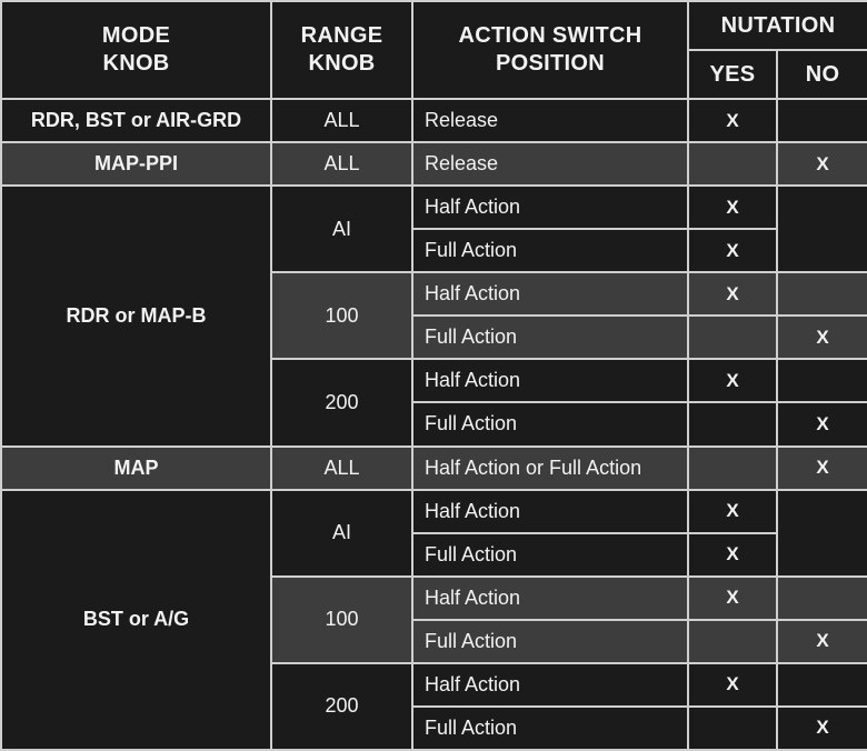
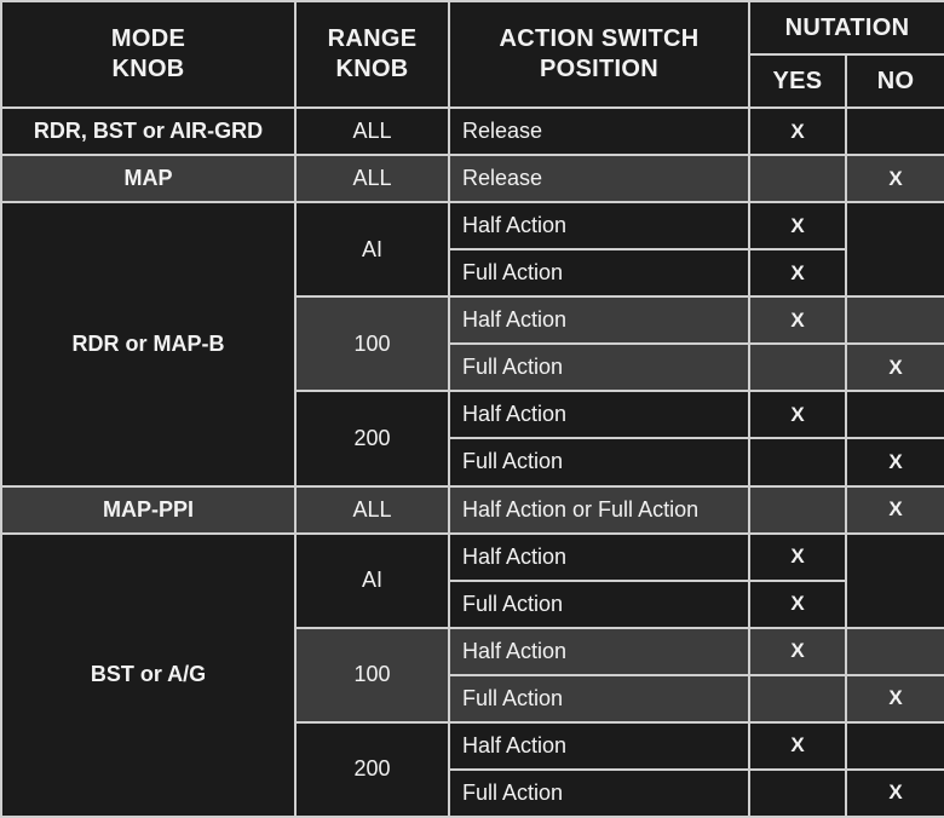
  MODE KNOB	RANGE KNOB	ACTION SWITCH POSITION	NUTATION
  YES	NO
  RDR, BST or AIR-GRD	ALL	Release	X
- MAP-PPI	ALL	Release		X
+ MAP	ALL	Release		X
  RDR or MAP-B	AI	Half Action	X
  Full Action	X
  100	Half Action	X
  Full Action		X
  200	Half Action	X
  Full Action		X
- MAP	ALL	Half Action or Full Action		X
+ MAP-PPI	ALL	Half Action or Full Action		X
  BST or A/G	AI	Half Action	X
  Full Action	X
  100	Half Action	X
  Full Action		X
  200	Half Action	X
  Full Action		X
